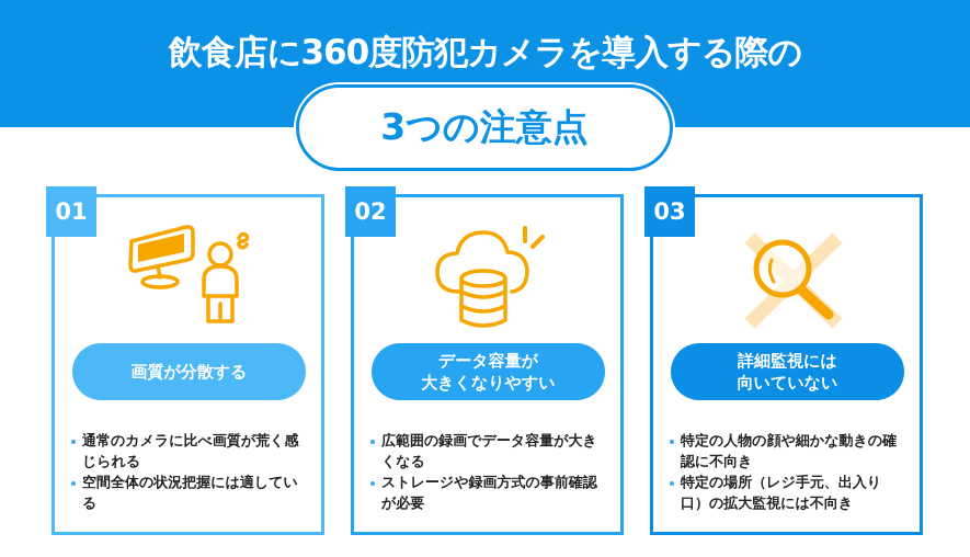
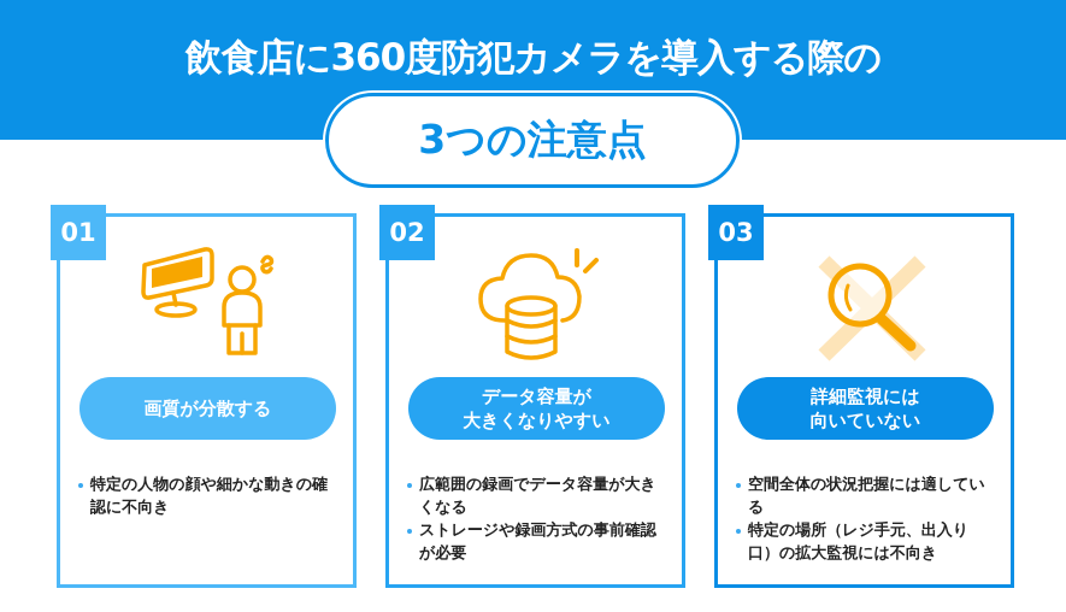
  飲食店に360度防犯カメラを導入する際の
  3つの注意点
  01
  画質が分散する
- 通常のカメラに比べ画質が荒く感じられる
- 空間全体の状況把握には適している
+ 特定の人物の顔や細かな動きの確認に不向き
  02
  データ容量が
  大きくなりやすい
  広範囲の録画でデータ容量が大きくなる
  ストレージや録画方式の事前確認が必要
  03
  詳細監視には
  向いていない
- 特定の人物の顔や細かな動きの確認に不向き
+ 空間全体の状況把握には適している
  特定の場所（レジ手元、出入り口）の拡大監視には不向き
